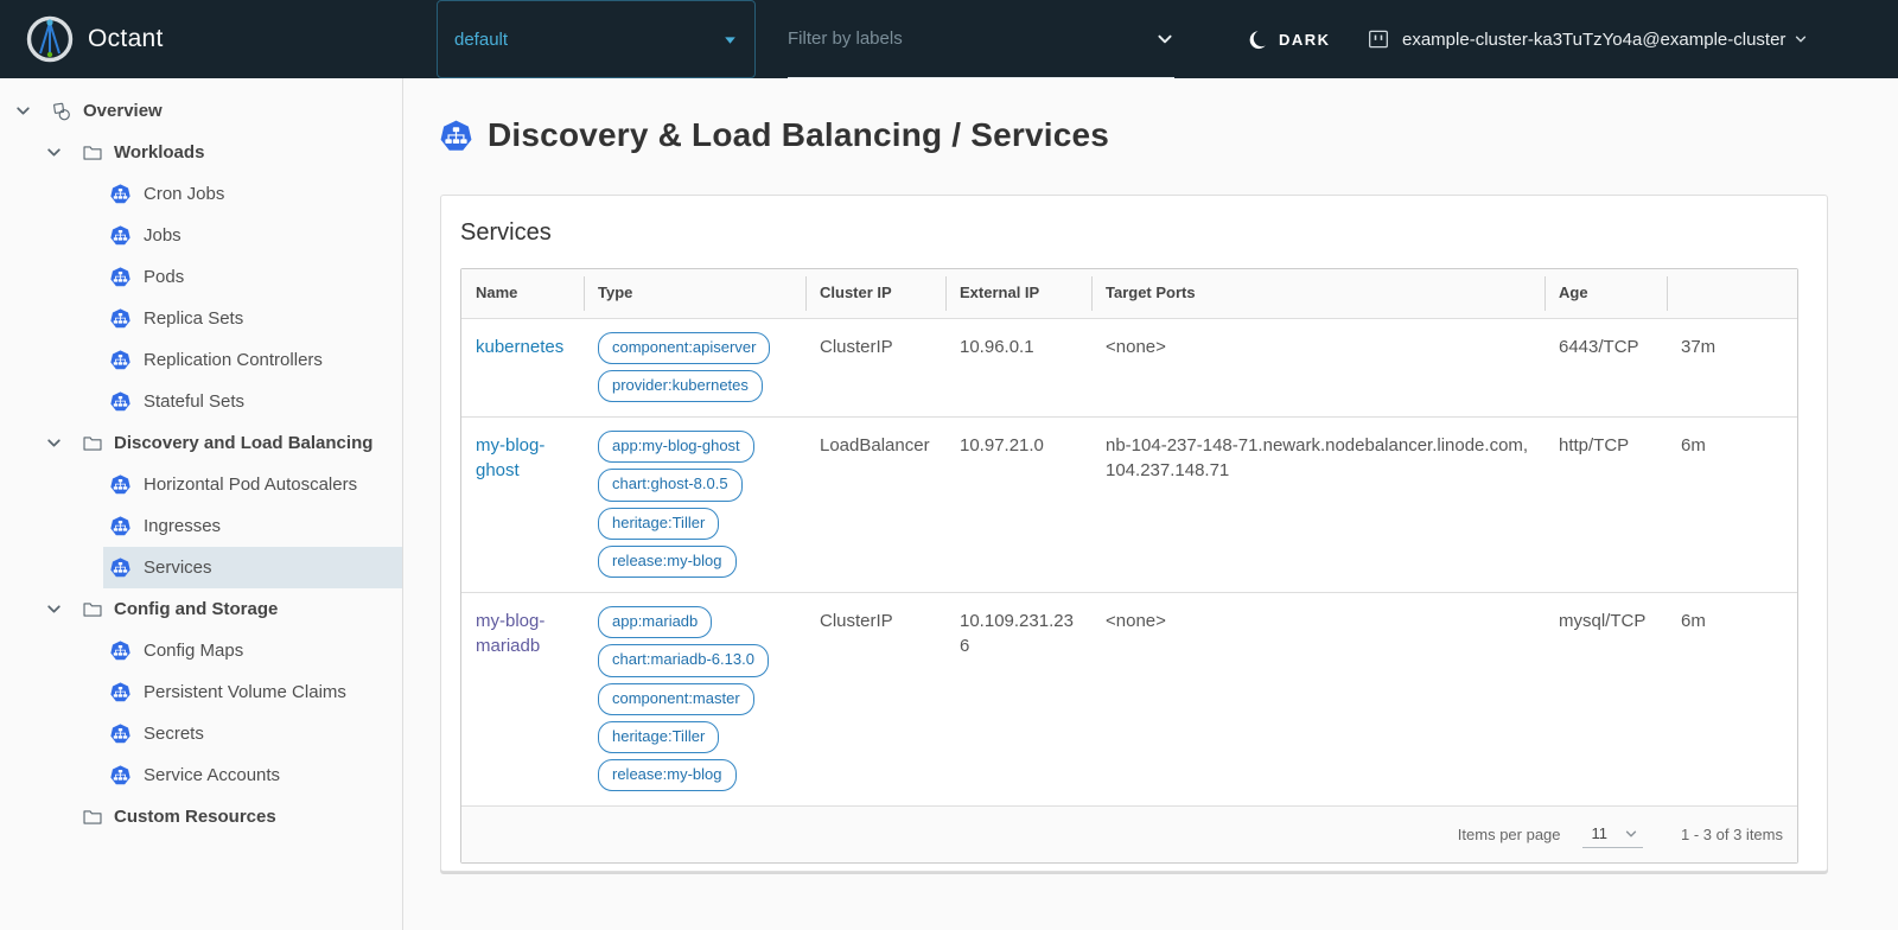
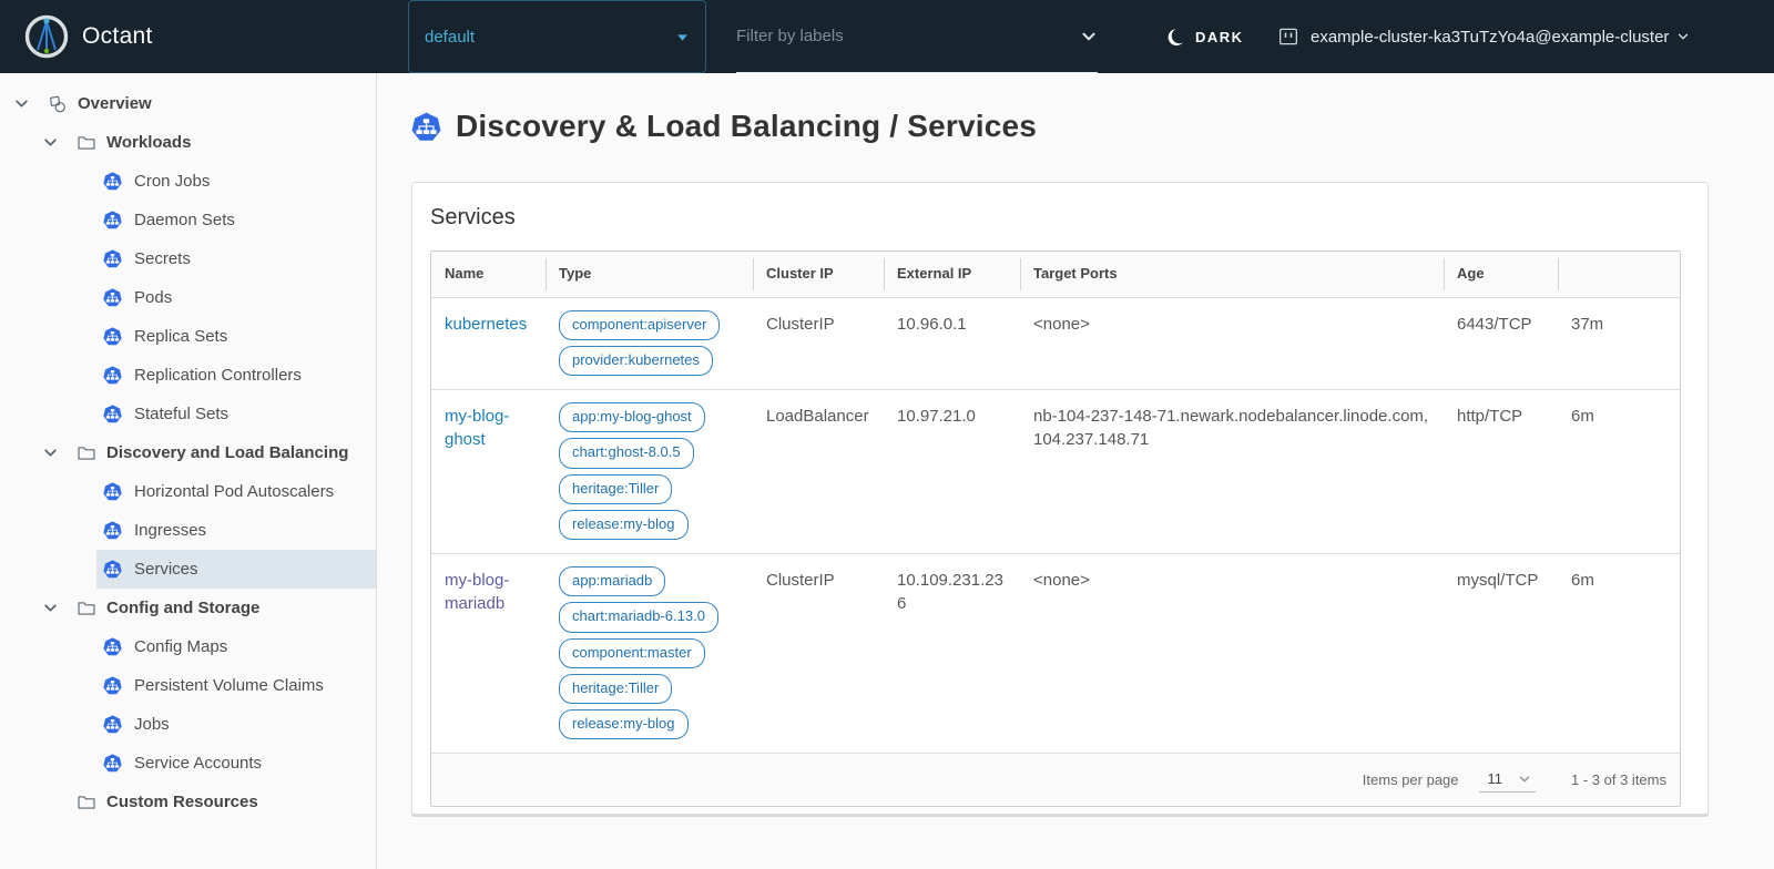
  Octant
  default
  Filter by labels
  DARK
  example-cluster-ka3TuTzYo4a@example-cluster
  Overview
  Workloads
  Cron Jobs
+ Daemon Sets
- Jobs
+ Secrets
  Pods
  Replica Sets
  Replication Controllers
  Stateful Sets
  Discovery and Load Balancing
  Horizontal Pod Autoscalers
  Ingresses
  Services
  Config and Storage
  Config Maps
  Persistent Volume Claims
- Secrets
+ Jobs
  Service Accounts
  Custom Resources
  Discovery & Load Balancing / Services
  Services
  Name
  Type
  Cluster IP
  External IP
  Target Ports
  Age
  kubernetes
  component:apiserver
  provider:kubernetes
  ClusterIP
  10.96.0.1
  <none>
  6443/TCP
  37m
  my-blog-ghost
  app:my-blog-ghost
  chart:ghost-8.0.5
  heritage:Tiller
  release:my-blog
  LoadBalancer
  10.97.21.0
  nb-104-237-148-71.newark.nodebalancer.linode.com, 104.237.148.71
  http/TCP
  6m
  my-blog-mariadb
  app:mariadb
  chart:mariadb-6.13.0
  component:master
  heritage:Tiller
  release:my-blog
  ClusterIP
  10.109.231.236
  <none>
  mysql/TCP
  6m
  Items per page
  11
  1 - 3 of 3 items
